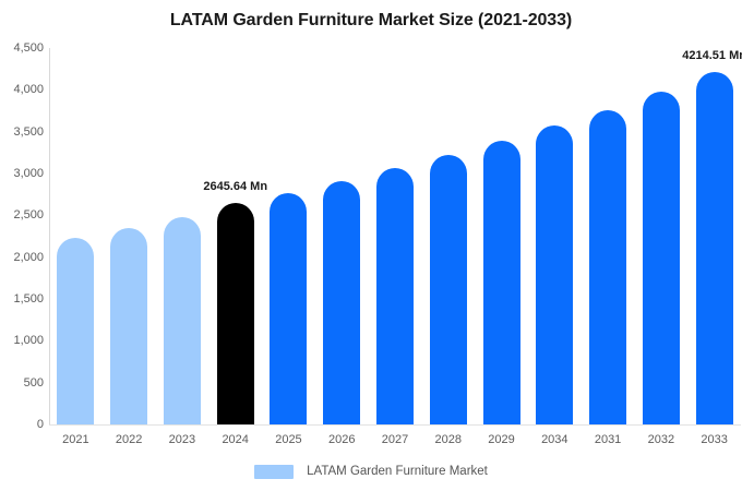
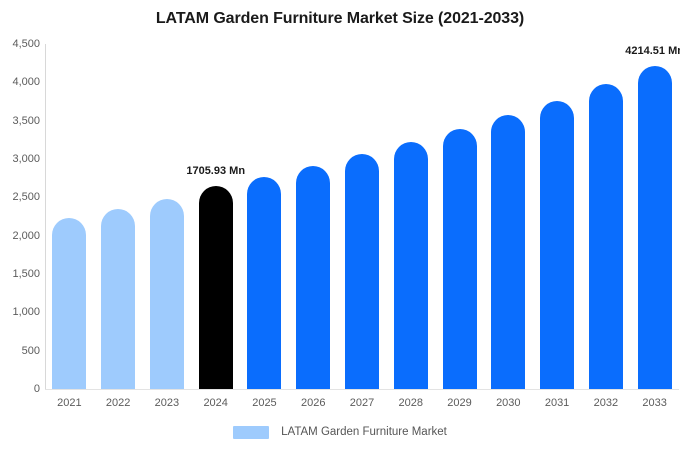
  LATAM Garden Furniture Market Size (2021-2033)
  4,500
  4,000
  3,500
  3,000
  2,500
  2,000
  1,500
  1,000
  500
  0
- 2645.64 Mn
+ 1705.93 Mn
  4214.51 M
  2021
  2022
  2023
  2024
  2025
  2026
  2027
  2028
  2029
- 2034
+ 2030
  2031
  2032
  2033
  LATAM Garden Furniture Market
